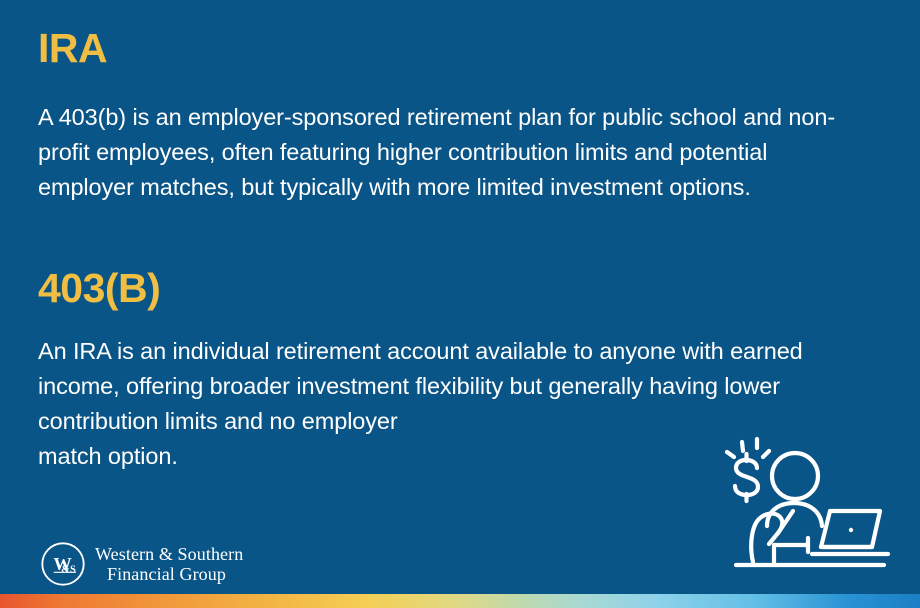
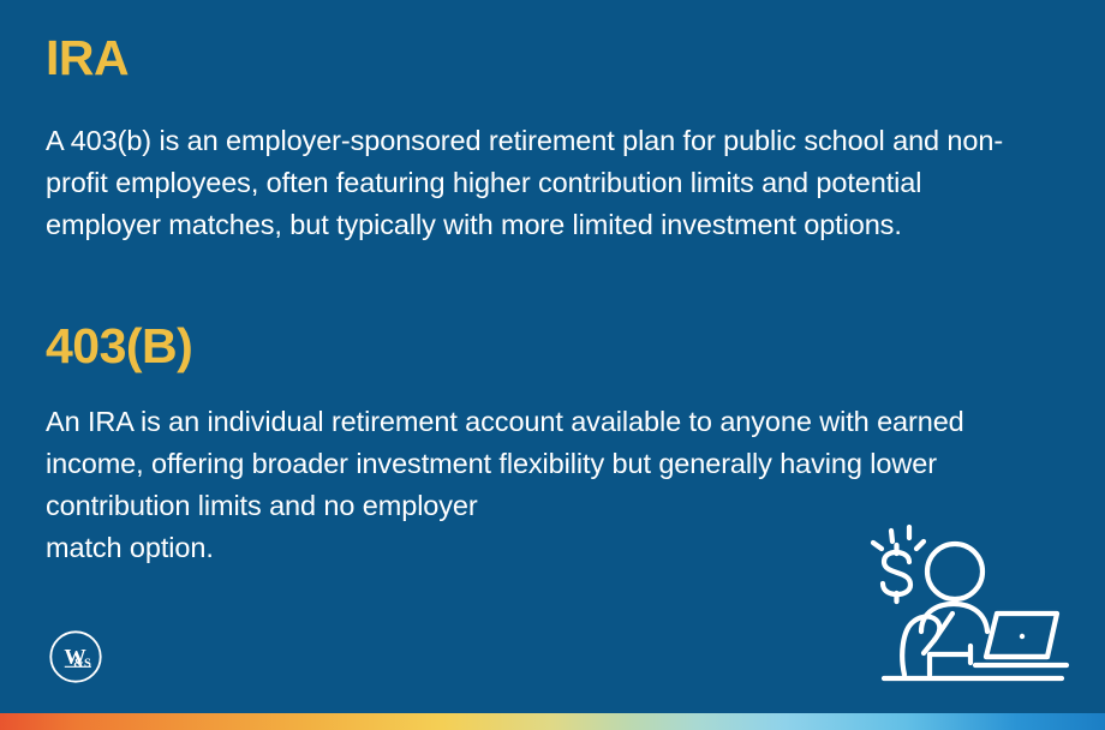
  IRA
  A 403(b) is an employer-sponsored retirement plan for public school and non-profit employees, often featuring higher contribution limits and potential employer matches, but typically with more limited investment options.
  403(B)
  An IRA is an individual retirement account available to anyone with earned income, offering broader investment flexibility but generally having lower contribution limits and no employer
  match option.
  W
  &S
- Western & Southern
- Financial Group
